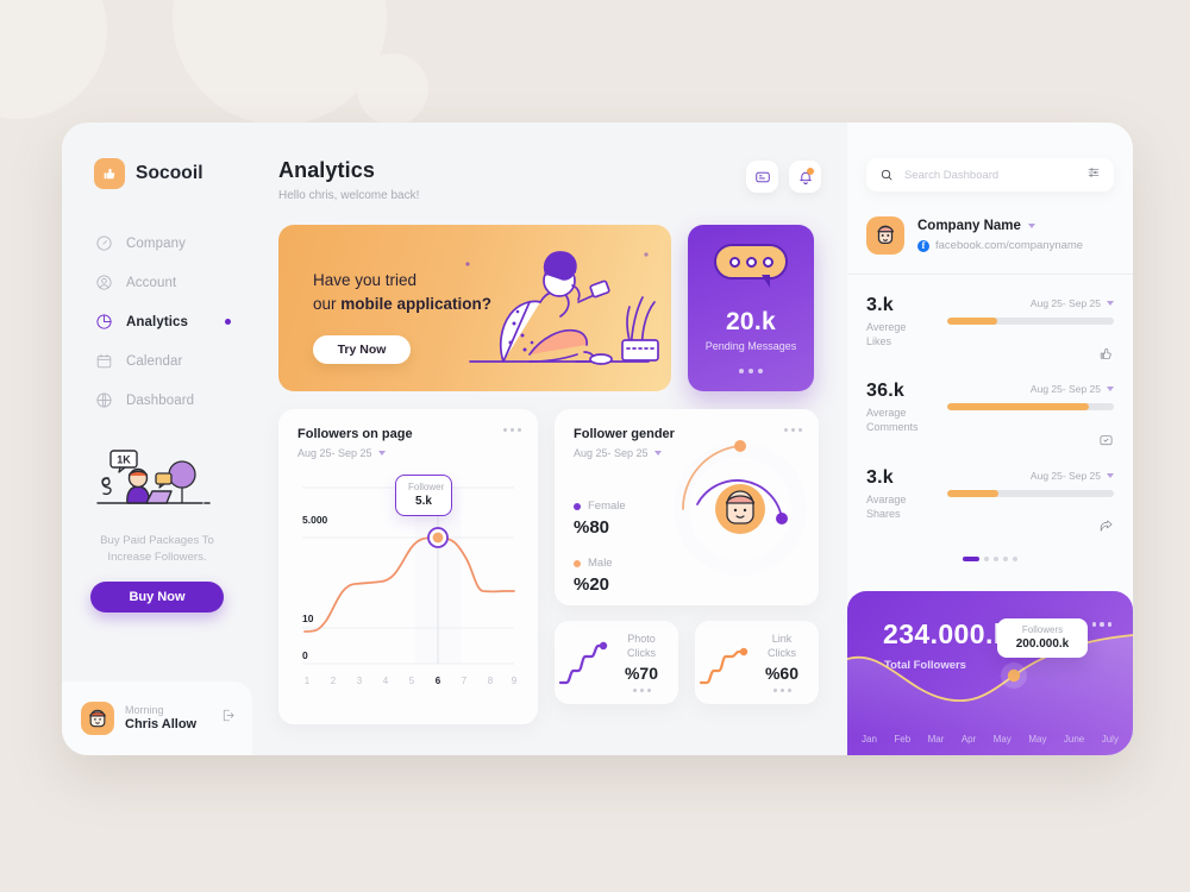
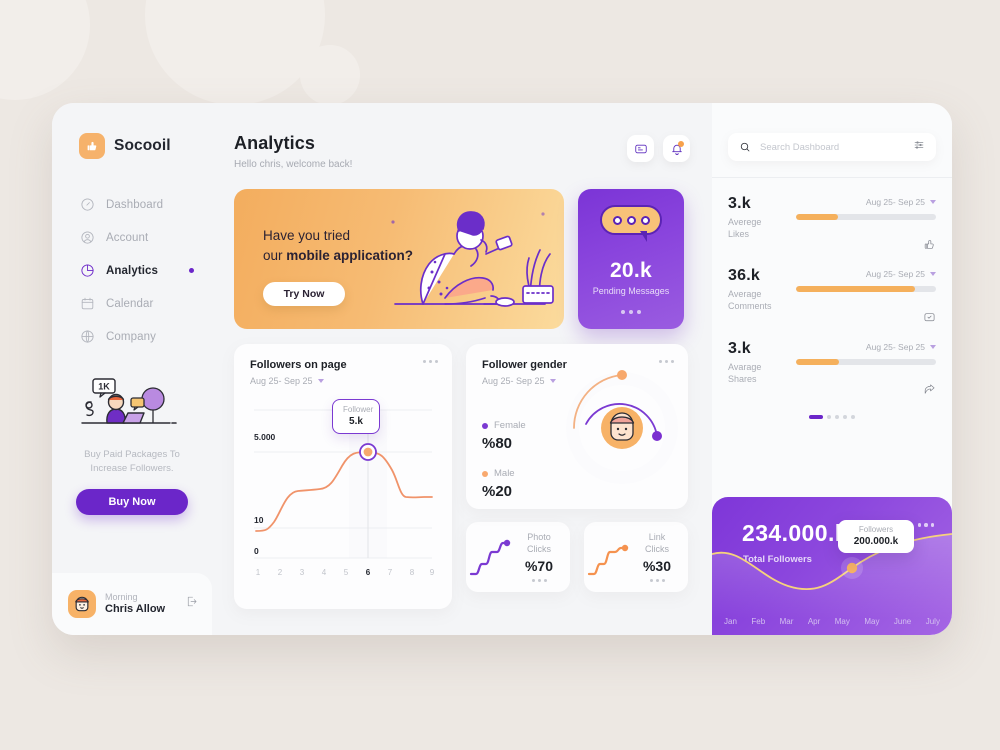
  Socooil
- Company
+ Dashboard
  Account
  Analytics
  Calendar
- Dashboard
+ Company
  1K
  Buy Paid Packages To
  Increase Followers.
  Buy Now
  Morning
  Chris Allow
  Analytics
  Hello chris, welcome back!
  Have you tried
  our mobile application?
  Try Now
  20.k
  Pending Messages
  Followers on page
  Aug 25- Sep 25
  5.000
  10
  0
  1
  2
  3
  4
  5
  6
  7
  8
  9
  Follower
  5.k
  Follower gender
  Aug 25- Sep 25
  Female
  %80
  Male
  %20
  Photo
  Clicks
  %70
  Link
  Clicks
- %60
+ %30
  Search Dashboard
- Company Name
- f
- facebook.com/companyname
  3.k
  Averege
  Likes
  Aug 25- Sep 25
  36.k
  Average
  Comments
  Aug 25- Sep 25
  3.k
  Avarage
  Shares
  Aug 25- Sep 25
  234.000.
  Total Followers
  Followers
  200.000.k
  Jan
  Feb
  Mar
  Apr
  May
  May
  June
  July
